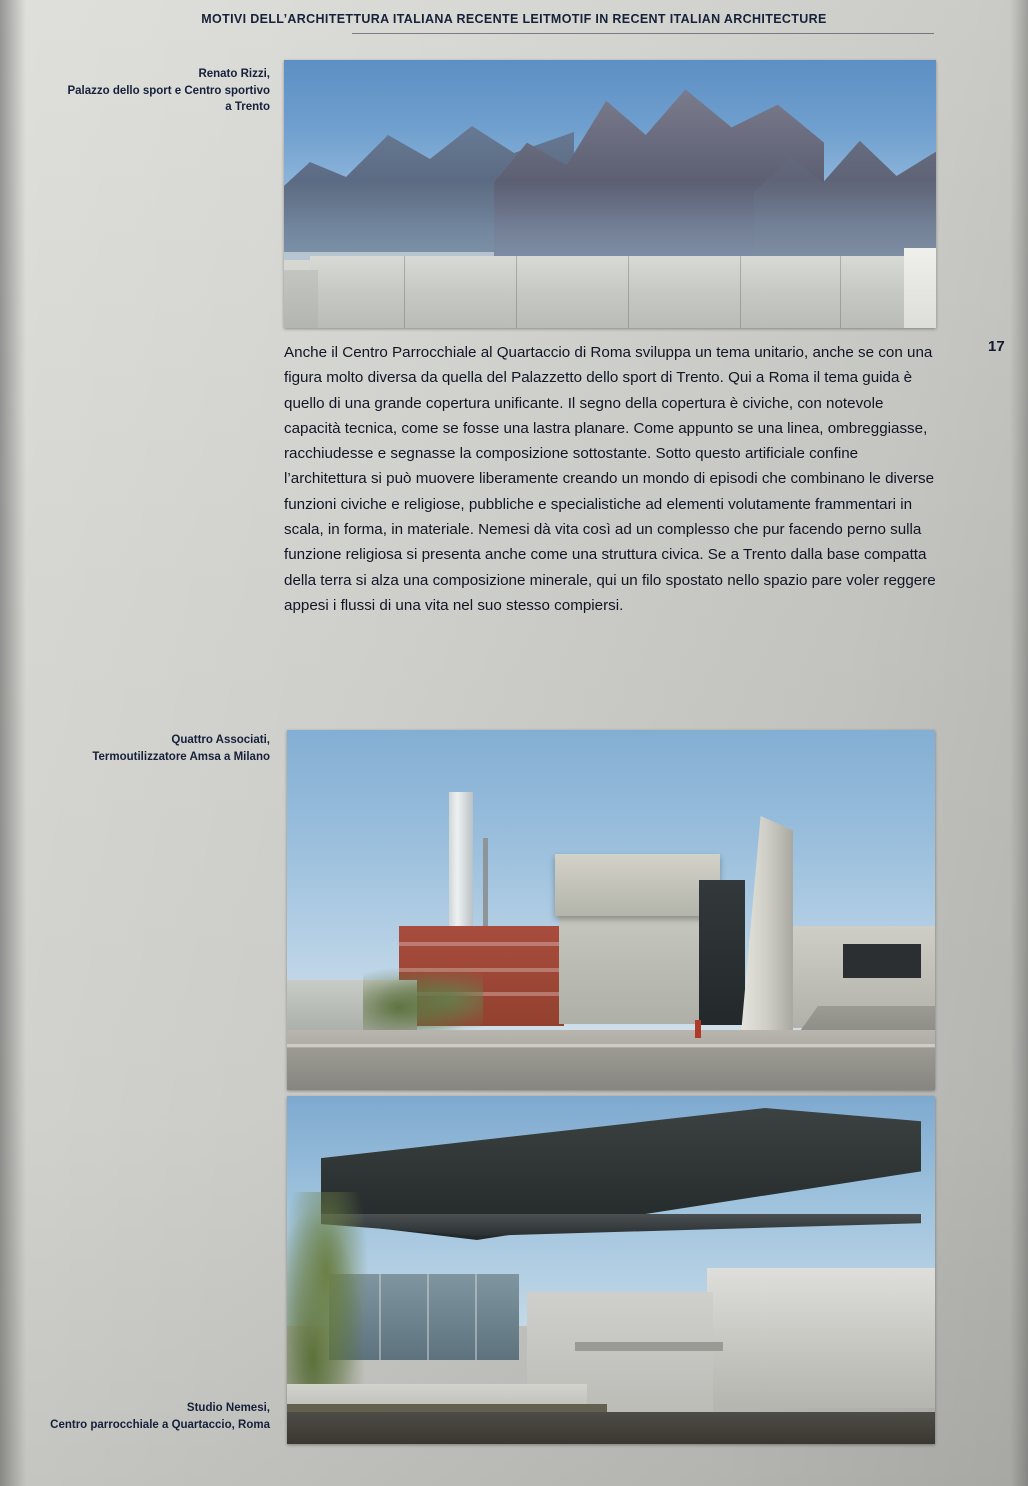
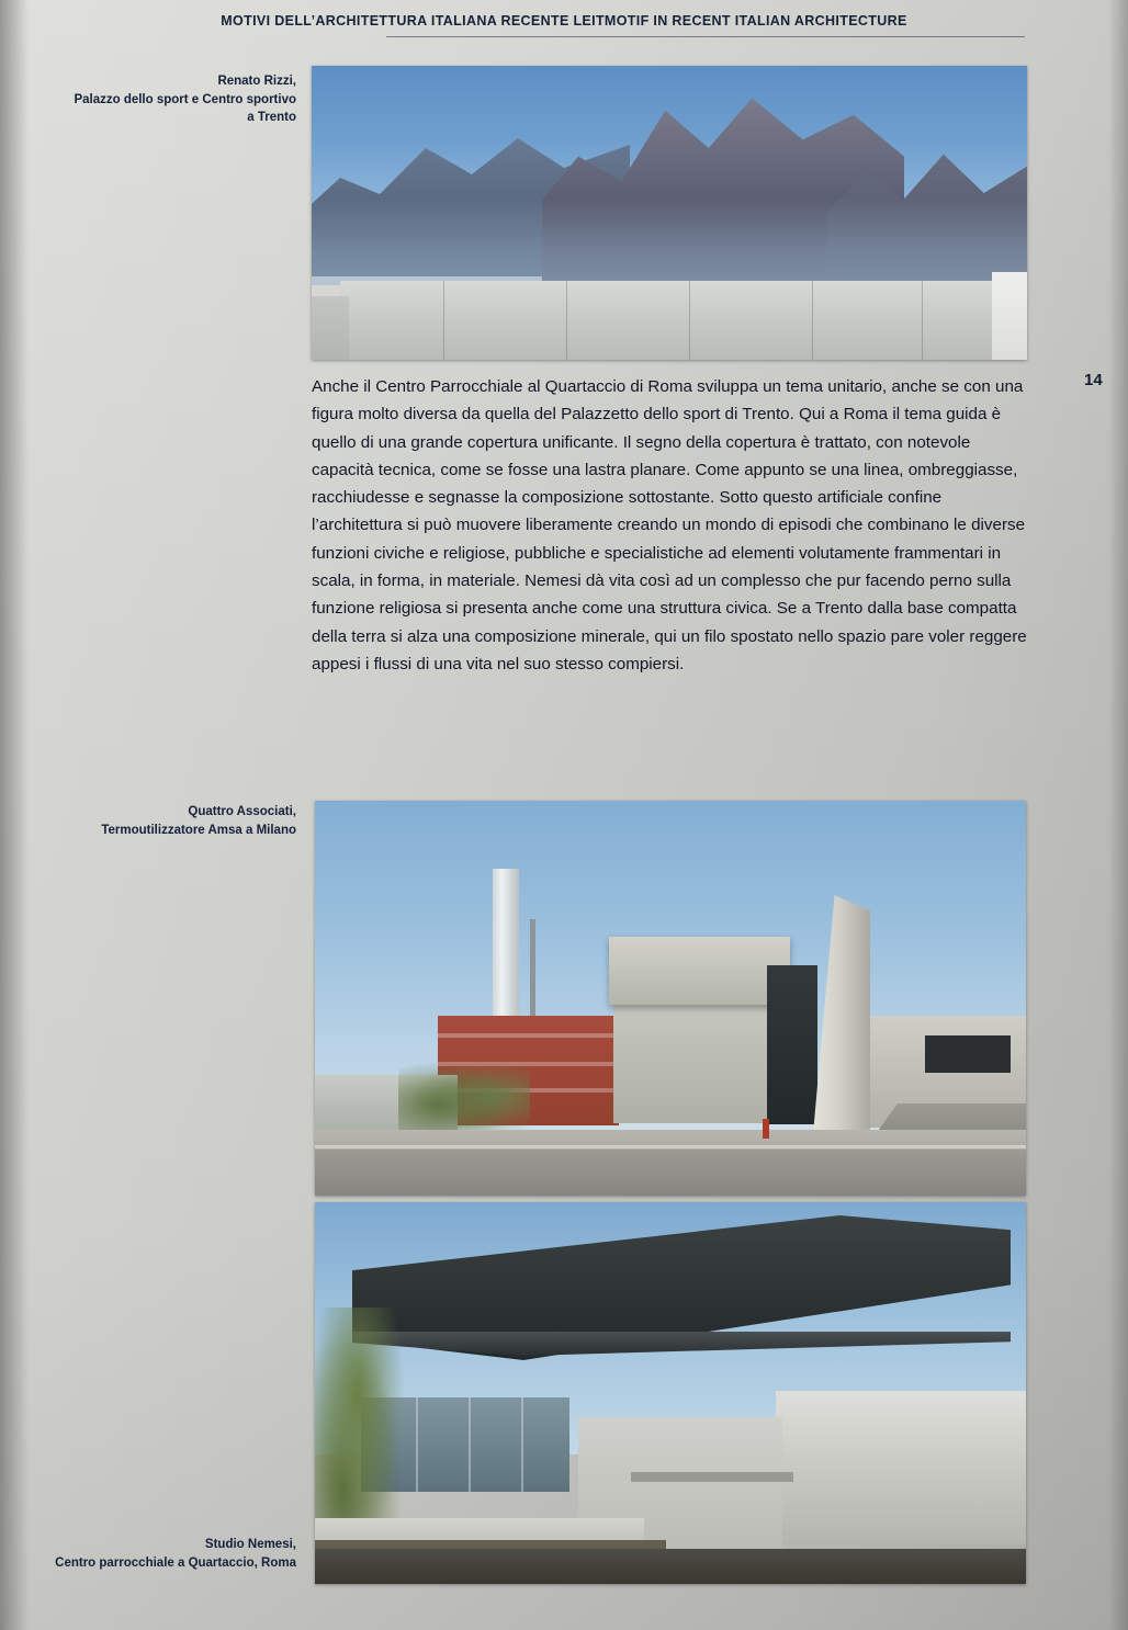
  MOTIVI DELL’ARCHITETTURA ITALIANA RECENTE LEITMOTIF IN RECENT ITALIAN ARCHITECTURE
- 17
+ 14
  Renato Rizzi,
  Palazzo dello sport e Centro sportivo
  a Trento
- Anche il Centro Parrocchiale al Quartaccio di Roma sviluppa un tema unitario, anche se con una figura molto diversa da quella del Palazzetto dello sport di Trento. Qui a Roma il tema guida è quello di una grande copertura unificante. Il segno della copertura è civiche, con notevole capacità tecnica, come se fosse una lastra planare. Come appunto se una linea, ombreggiasse, racchiudesse e segnasse la composizione sottostante. Sotto questo artificiale confine l’architettura si può muovere liberamente creando un mondo di episodi che combinano le diverse funzioni civiche e religiose, pubbliche e specialistiche ad elementi volutamente frammentari in scala, in forma, in materiale. Nemesi dà vita così ad un complesso che pur facendo perno sulla funzione religiosa si presenta anche come una struttura civica. Se a Trento dalla base compatta della terra si alza una composizione minerale, qui un filo spostato nello spazio pare voler reggere appesi i flussi di una vita nel suo stesso compiersi.
+ Anche il Centro Parrocchiale al Quartaccio di Roma sviluppa un tema unitario, anche se con una figura molto diversa da quella del Palazzetto dello sport di Trento. Qui a Roma il tema guida è quello di una grande copertura unificante. Il segno della copertura è trattato, con notevole capacità tecnica, come se fosse una lastra planare. Come appunto se una linea, ombreggiasse, racchiudesse e segnasse la composizione sottostante. Sotto questo artificiale confine l’architettura si può muovere liberamente creando un mondo di episodi che combinano le diverse funzioni civiche e religiose, pubbliche e specialistiche ad elementi volutamente frammentari in scala, in forma, in materiale. Nemesi dà vita così ad un complesso che pur facendo perno sulla funzione religiosa si presenta anche come una struttura civica. Se a Trento dalla base compatta della terra si alza una composizione minerale, qui un filo spostato nello spazio pare voler reggere appesi i flussi di una vita nel suo stesso compiersi.
  Quattro Associati,
  Termoutilizzatore Amsa a Milano
  Studio Nemesi,
  Centro parrocchiale a Quartaccio, Roma
